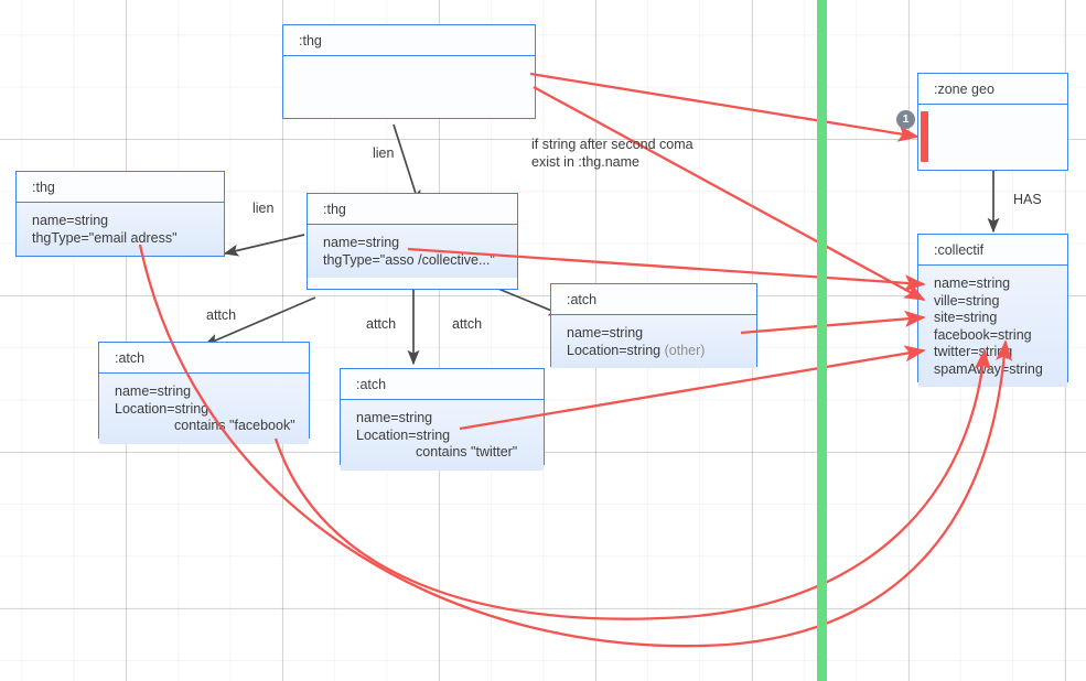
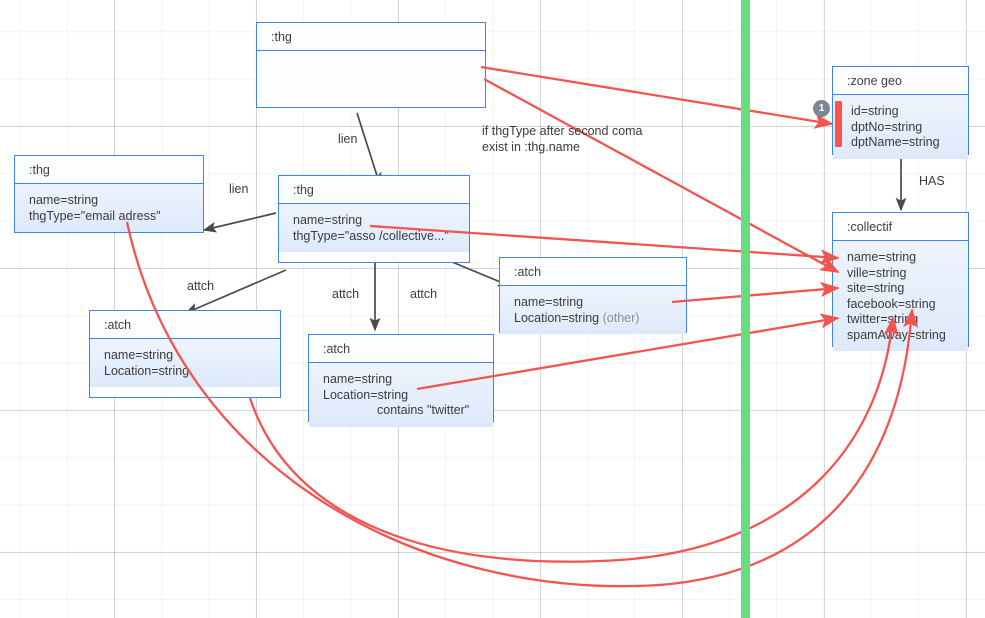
  :thg
  :thg
  name=string thgType="email adress"
  :thg
  name=string thgType="asso /collective..."
  :atch
  name=string Location=string (other)
  :atch
  name=string Location=string
- contains "facebook"
  :atch
  name=string Location=string
  contains "twitter"
  :zone geo
+ id=string dptNo=string dptName=string
  :collectif
  name=string ville=string site=string facebook=string twitter=string spamAay=string
  1
  lien
  lien
  attch
  attch
  attch
  HAS
- if string after second coma exist in :thg.name
+ if thgType after second coma exist in :thg.name
